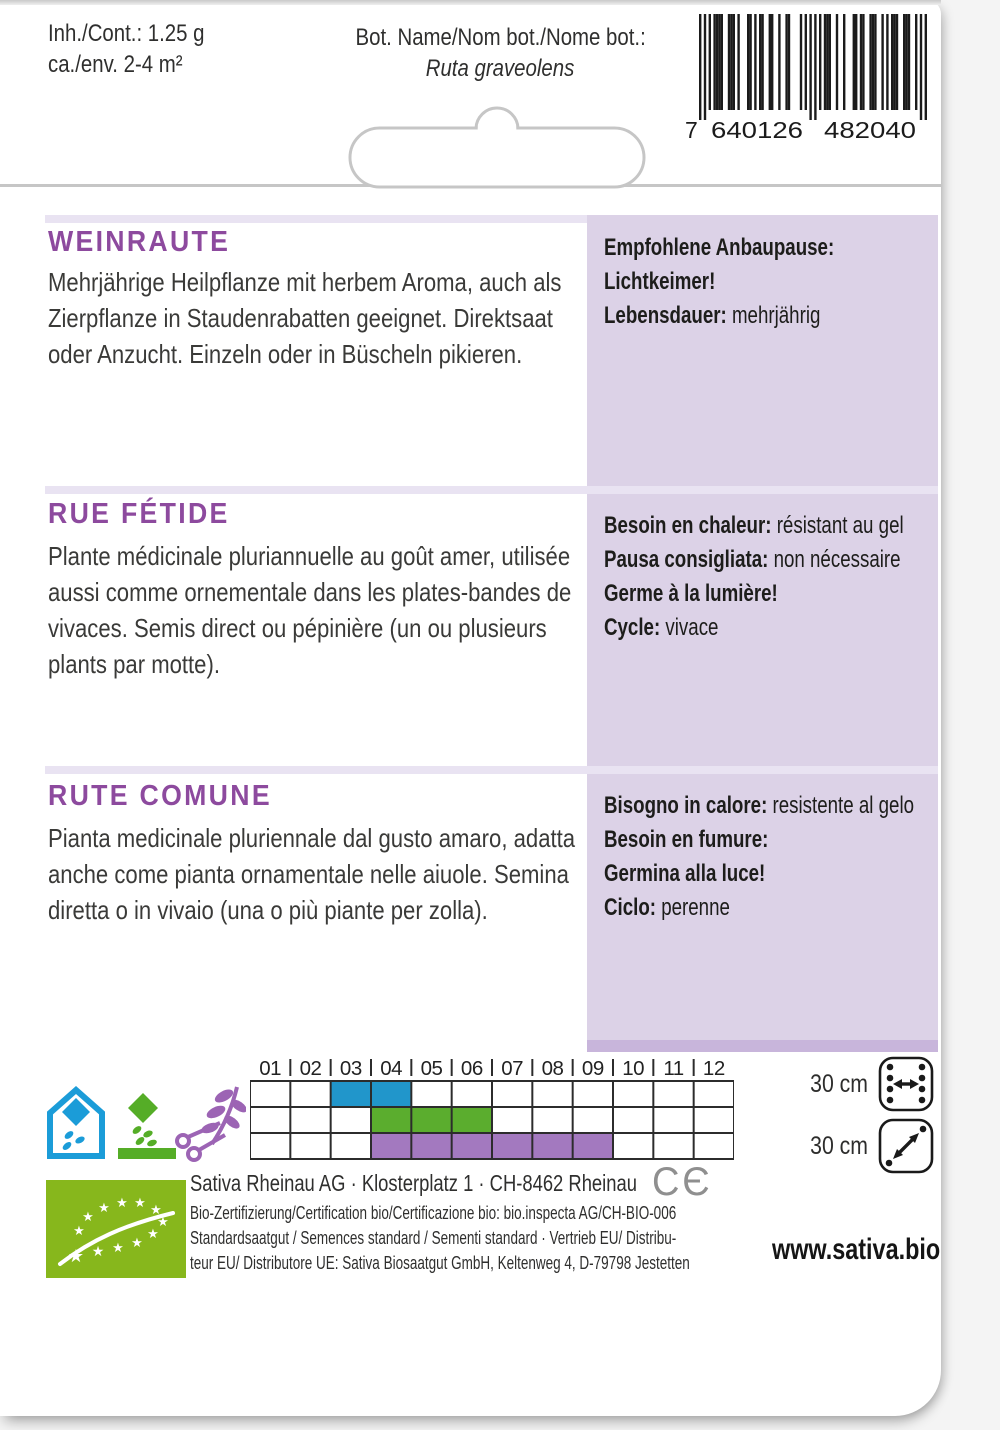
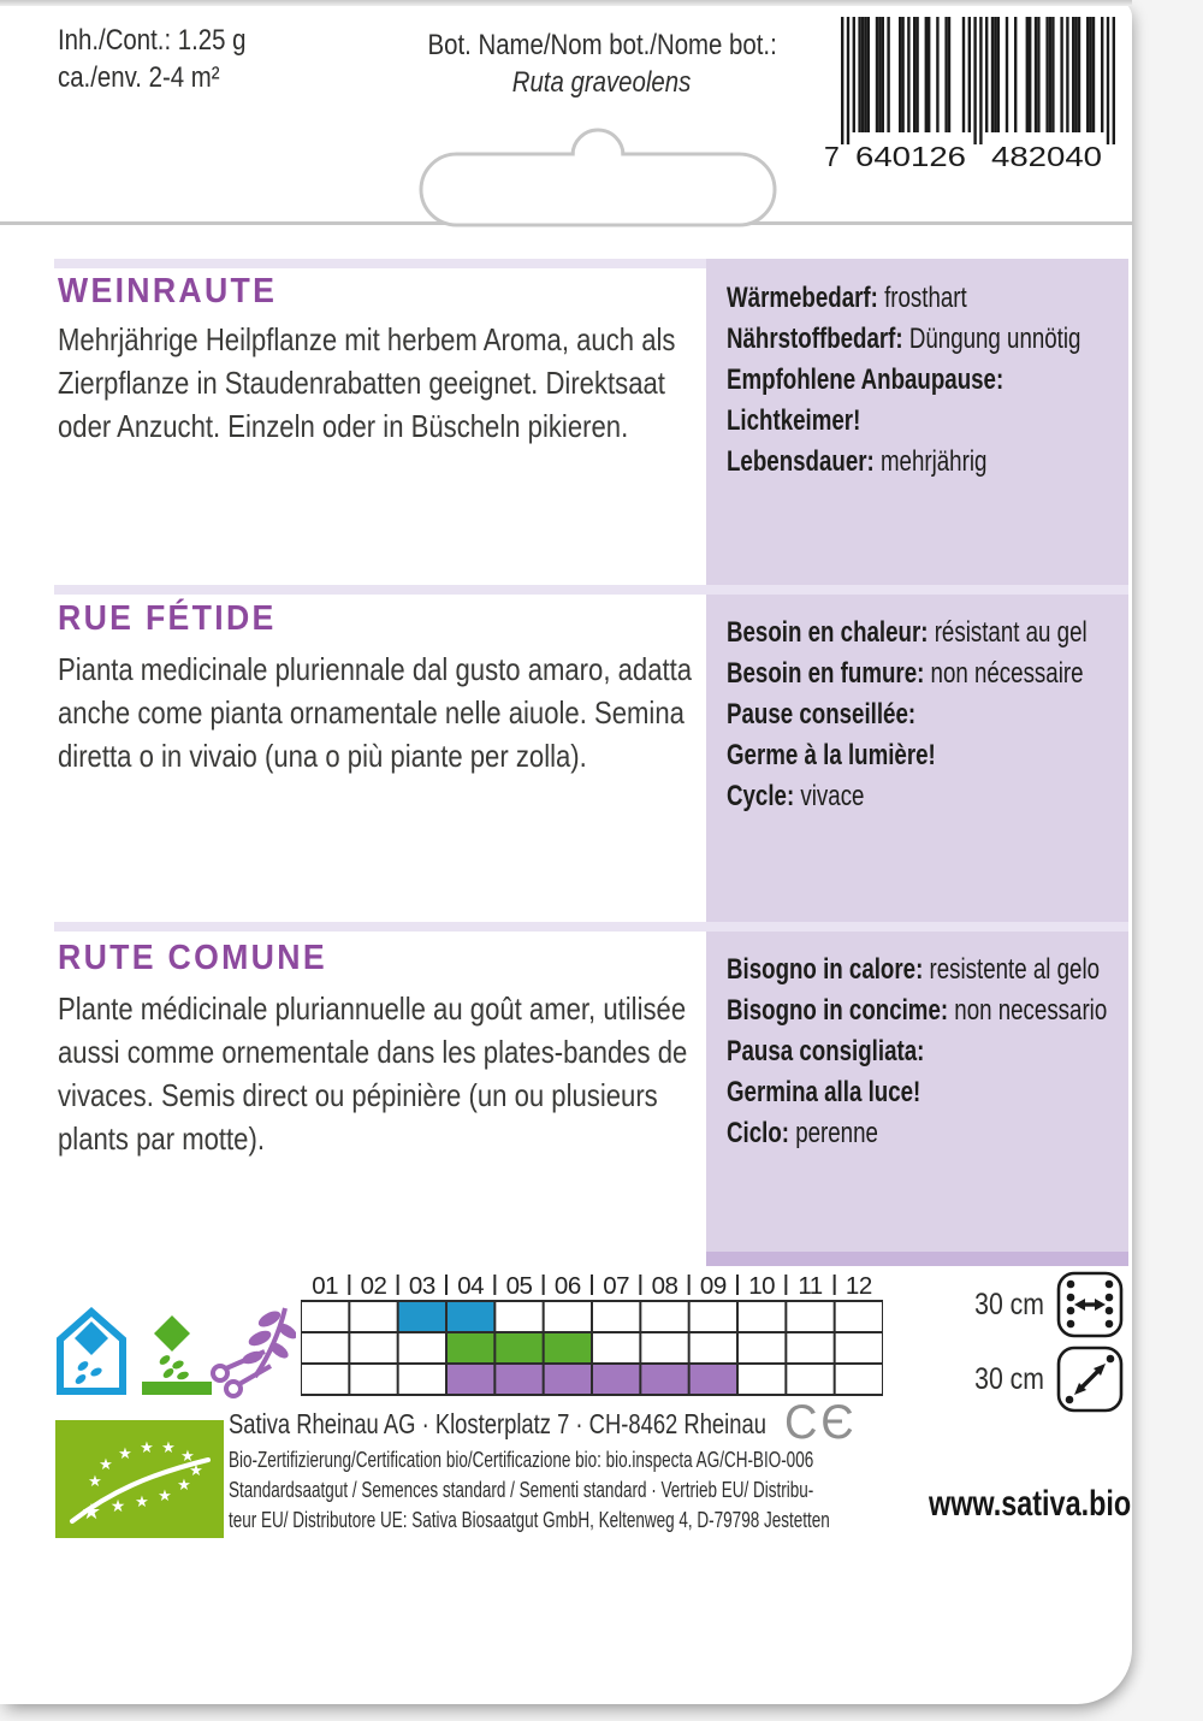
  Inh./Cont.: 1.25 g
  ca./env. 2-4 m²
  Bot. Name/Nom bot./Nome bot.:
  Ruta graveolens
  7
  640126
  482040
  WEINRAUTE
  Mehrjährige Heilpflanze mit herbem Aroma, auch als Zierpflanze in Staudenrabatten geeignet. Direktsaat oder Anzucht. Einzeln oder in Büscheln pikieren.
+ Wärmebedarf: frosthart
+ Nährstoffbedarf: Düngung unnötig
  Empfohlene Anbaupause:
  Lichtkeimer!
  Lebensdauer: mehrjährig
  RUE FÉTIDE
- Plante médicinale pluriannuelle au goût amer, utilisée aussi comme ornementale dans les plates-bandes de vivaces. Semis direct ou pépinière (un ou plusieurs plants par motte).
+ Pianta medicinale pluriennale dal gusto amaro, adatta anche come pianta ornamentale nelle aiuole. Semina diretta o in vivaio (una o più piante per zolla).
  Besoin en chaleur: résistant au gel
- Pausa consigliata: non nécessaire
+ Besoin en fumure: non nécessaire
+ Pause conseillée:
  Germe à la lumière!
  Cycle: vivace
  RUTE COMUNE
- Pianta medicinale pluriennale dal gusto amaro, adatta anche come pianta ornamentale nelle aiuole. Semina diretta o in vivaio (una o più piante per zolla).
+ Plante médicinale pluriannuelle au goût amer, utilisée aussi comme ornementale dans les plates-bandes de vivaces. Semis direct ou pépinière (un ou plusieurs plants par motte).
  Bisogno in calore: resistente al gelo
+ Bisogno in concime: non necessario
- Besoin en fumure:
+ Pausa consigliata:
  Germina alla luce!
  Ciclo: perenne
  01
  02
  03
  04
  05
  06
  07
  08
  09
  10
  11
  12
  30 cm
  30 cm
  ★
  ★
  ★
  ★
  ★
  ★
  ★
  ★
  ★
  ★
  ★
  ★
- Sativa Rheinau AG · Klosterplatz 1 · CH-8462 Rheinau
+ Sativa Rheinau AG · Klosterplatz 7 · CH-8462 Rheinau
  CЄ
  Bio-Zertifizierung/Certification bio/Certificazione bio: bio.inspecta AG/CH-BIO-006
  Standardsaatgut / Semences standard / Sementi standard · Vertrieb EU/ Distribu-
  teur EU/ Distributore UE: Sativa Biosaatgut GmbH, Keltenweg 4, D-79798 Jestetten
  www.sativa.bio
